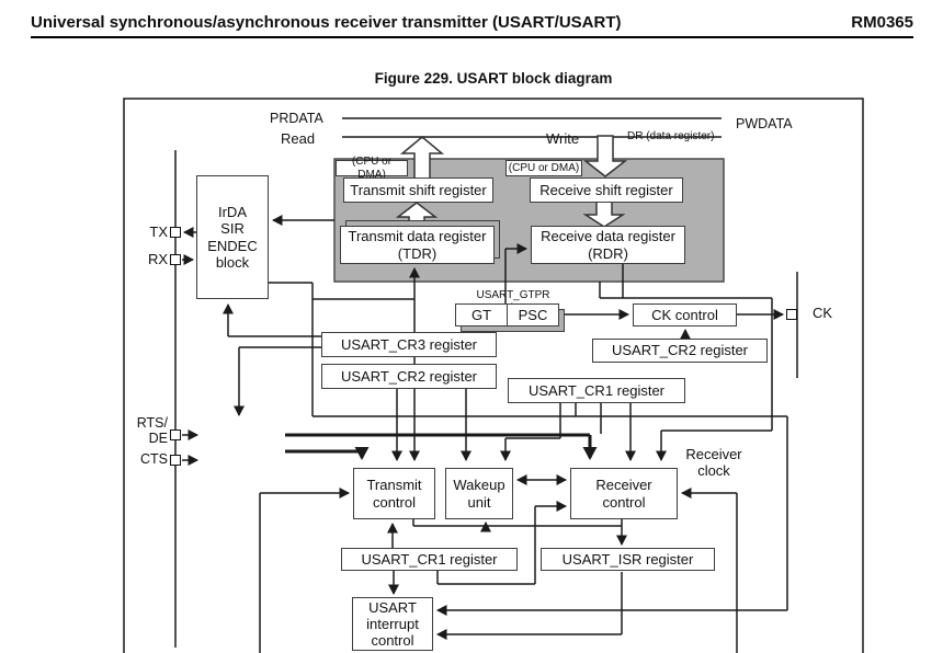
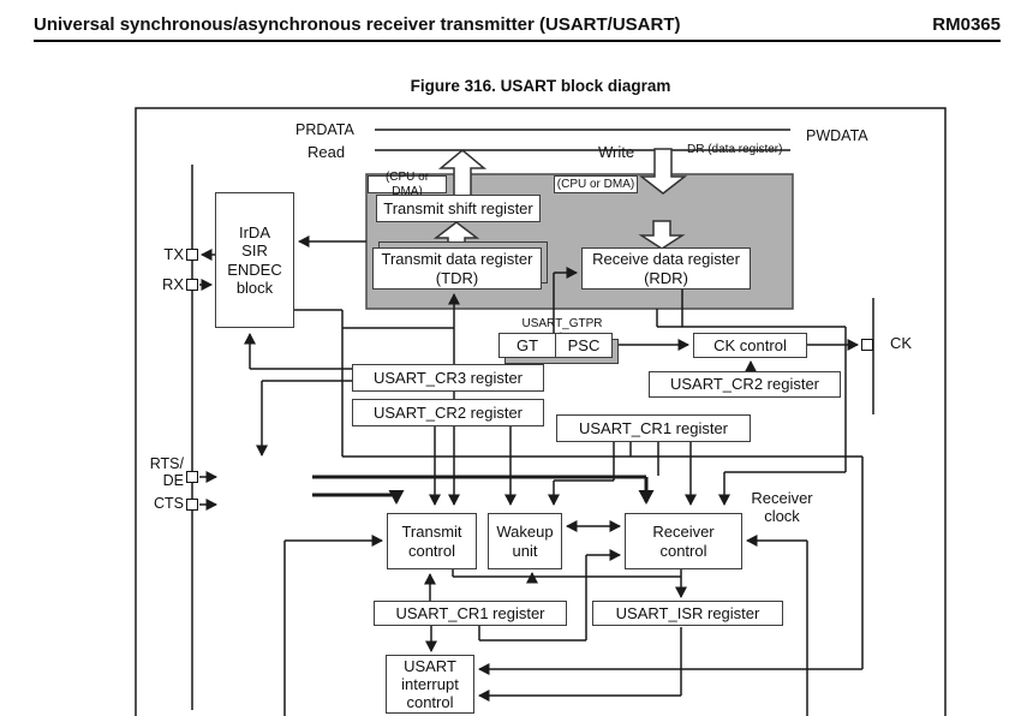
  Universal synchronous/asynchronous receiver transmitter (USART/USART)
  RM0365
- Figure 229. USART block diagram
+ Figure 316. USART block diagram
  PRDATA
  PWDATA
  Read
  Write
  Receiver
  clock
  TX
  RX
  RTS/
  DE
  CTS
  CK
  IrDA
  SIR
  ENDEC
  block
  (CPU or DMA)
  (CPU or DMA)
  Transmit shift register
- Receive shift register
  Transmit data register
  (TDR)
  Receive data register
  (RDR)
  GT
  PSC
  CK control
  USART_CR2 register
  USART_CR3 register
  USART_CR2 register
  USART_CR1 register
  Transmit
  control
  Wakeup
  unit
  Receiver
  control
  USART_CR1 register
  USART_ISR register
  USART
  interrupt
  control
